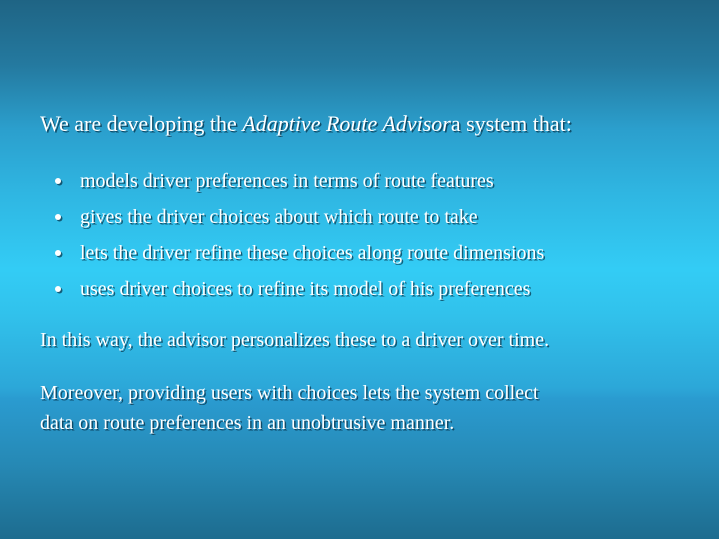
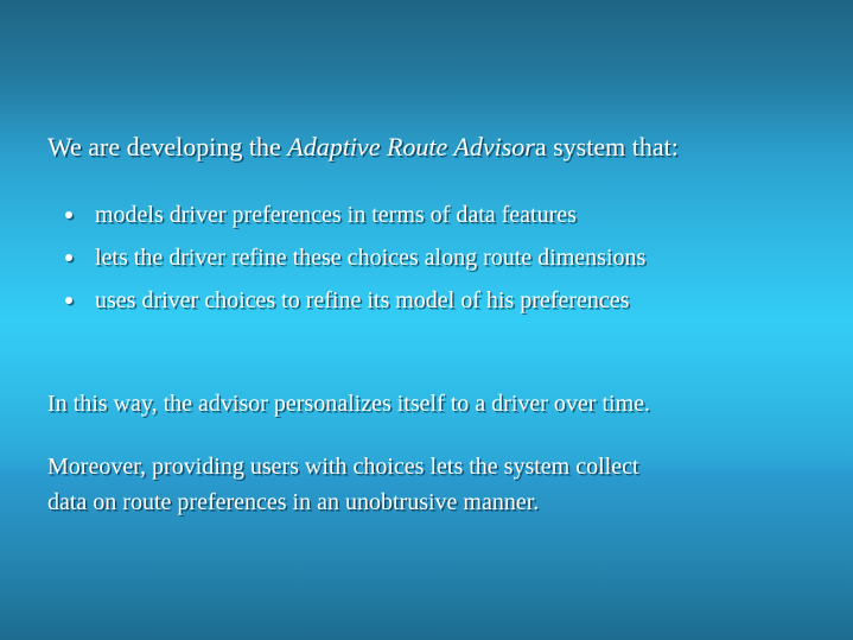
  We are developing the Adaptive Route Advisora system that:
- models driver preferences in terms of route features
+ models driver preferences in terms of data features
- gives the driver choices about which route to take
  lets the driver refine these choices along route dimensions
  uses driver choices to refine its model of his preferences
- In this way, the advisor personalizes these to a driver over time.
+ In this way, the advisor personalizes itself to a driver over time.
  Moreover, providing users with choices lets the system collect
  data on route preferences in an unobtrusive manner.
